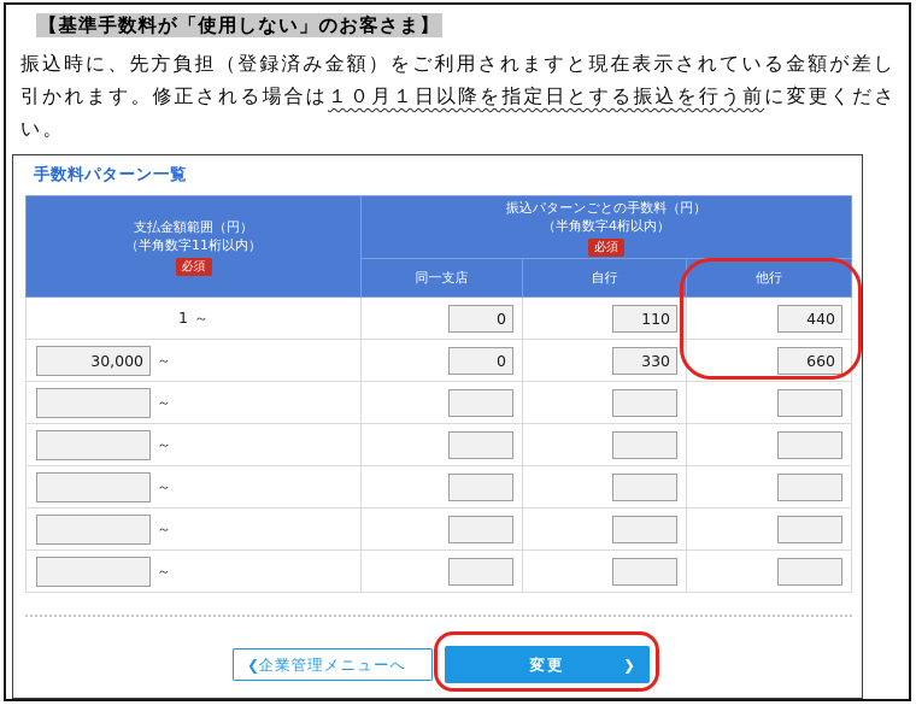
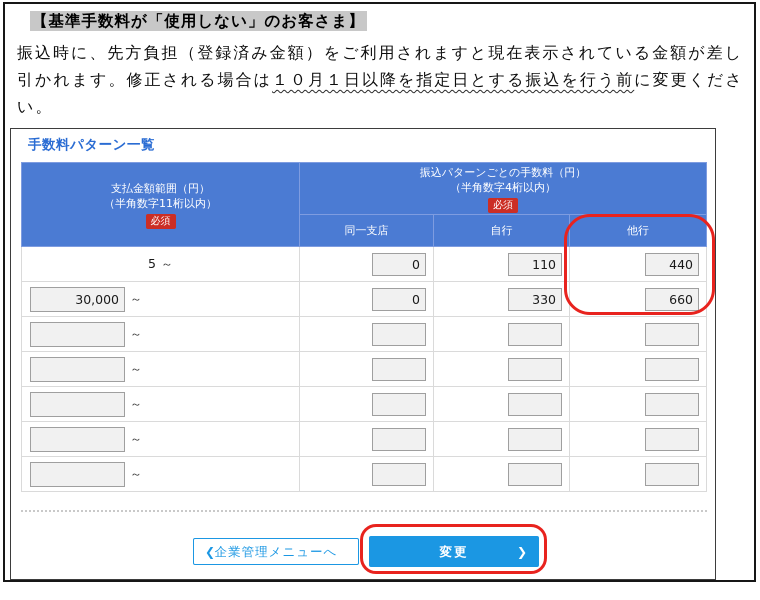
  【基準手数料が「使用しない」のお客さま】
  振込時に、先方負担（登録済み金額）をご利用されますと現在表示されている金額が差し引かれます。修正される場合は１０月１日以降を指定日とする振込を行う前に変更ください。
  手数料パターン一覧
  支払金額範囲（円） （半角数字11桁以内） 必須	振込パターンごとの手数料（円） （半角数字4桁以内） 必須
  同一支店	自行	他行
- 1 ～	0	110	440
+ 5 ～	0	110	440
  30,000 ～	0	330	660
  ～
  ～
  ～
  ～
  ～
  ❮
  企業管理メニューへ
  変更
  ❯
